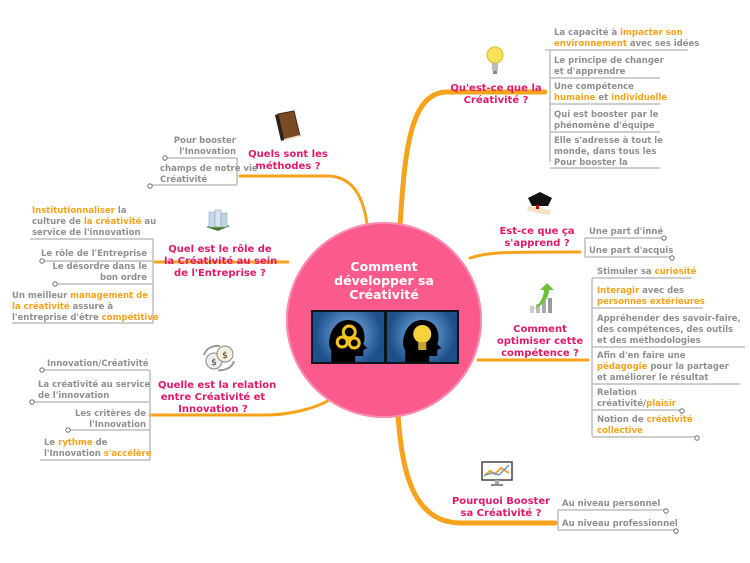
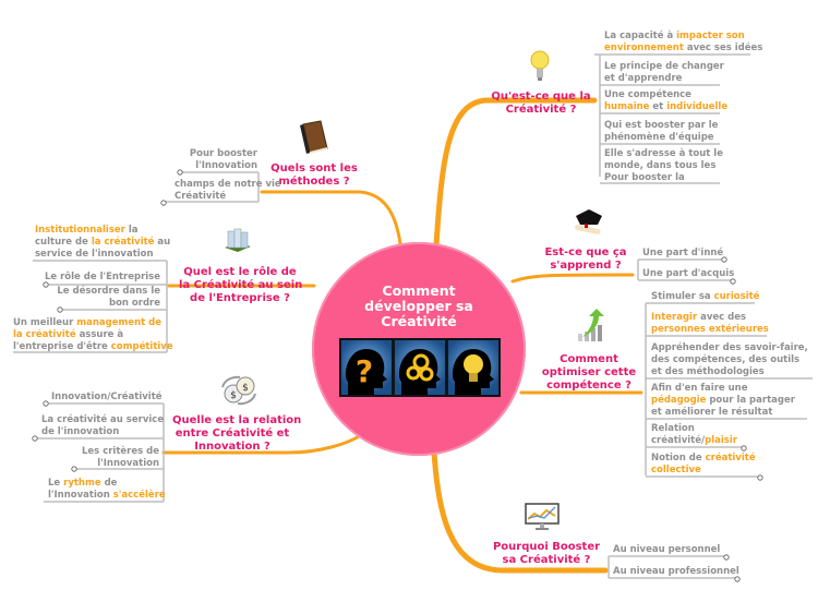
  Comment
  développer sa
  Créativité
+ ?
  $
  $
  Qu'est-ce que la
  Créativité ?
  Est-ce que ça
  s'apprend ?
  Comment
  optimiser cette
  compétence ?
  Pourquoi Booster
  sa Créativité ?
  Quels sont les
  méthodes ?
  Quel est le rôle de
  la Créativité au sein
  de l'Entreprise ?
  Quelle est la relation
  entre Créativité et
  Innovation ?
  La capacité à impacter son
  environnement avec ses idées
  Le principe de changer
  et d'apprendre
  Une compétence
  humaine et individuelle
  Qui est booster par le
  phénomène d'équipe
  Elle s'adresse à tout le
  monde, dans tous les
  Pour booster la
  Une part d'inné
  Une part d'acquis
  Stimuler sa curiosité
  Interagir avec des
  personnes extérieures
  Appréhender des savoir-faire,
  des compétences, des outils
  et des méthodologies
  Afin d'en faire une
  pédagogie pour la partager
  et améliorer le résultat
  Relation
  créativité/plaisir
  Notion de créativité
  collective
  Au niveau personnel
  Au niveau professionnel
  Pour booster
  l'Innovation
  champs de notre vie
  Créativité
  Institutionnaliser la
  culture de la créativité au
  service de l'innovation
  Le rôle de l'Entreprise
  Le désordre dans le
  bon ordre
  Un meilleur management de
  la créativité assure à
  l'entreprise d'être compétitive
  Innovation/Créativité
  La créativité au service
  de l'innovation
  Les critères de
  l'Innovation
  Le rythme de
  l'Innovation s'accélère
